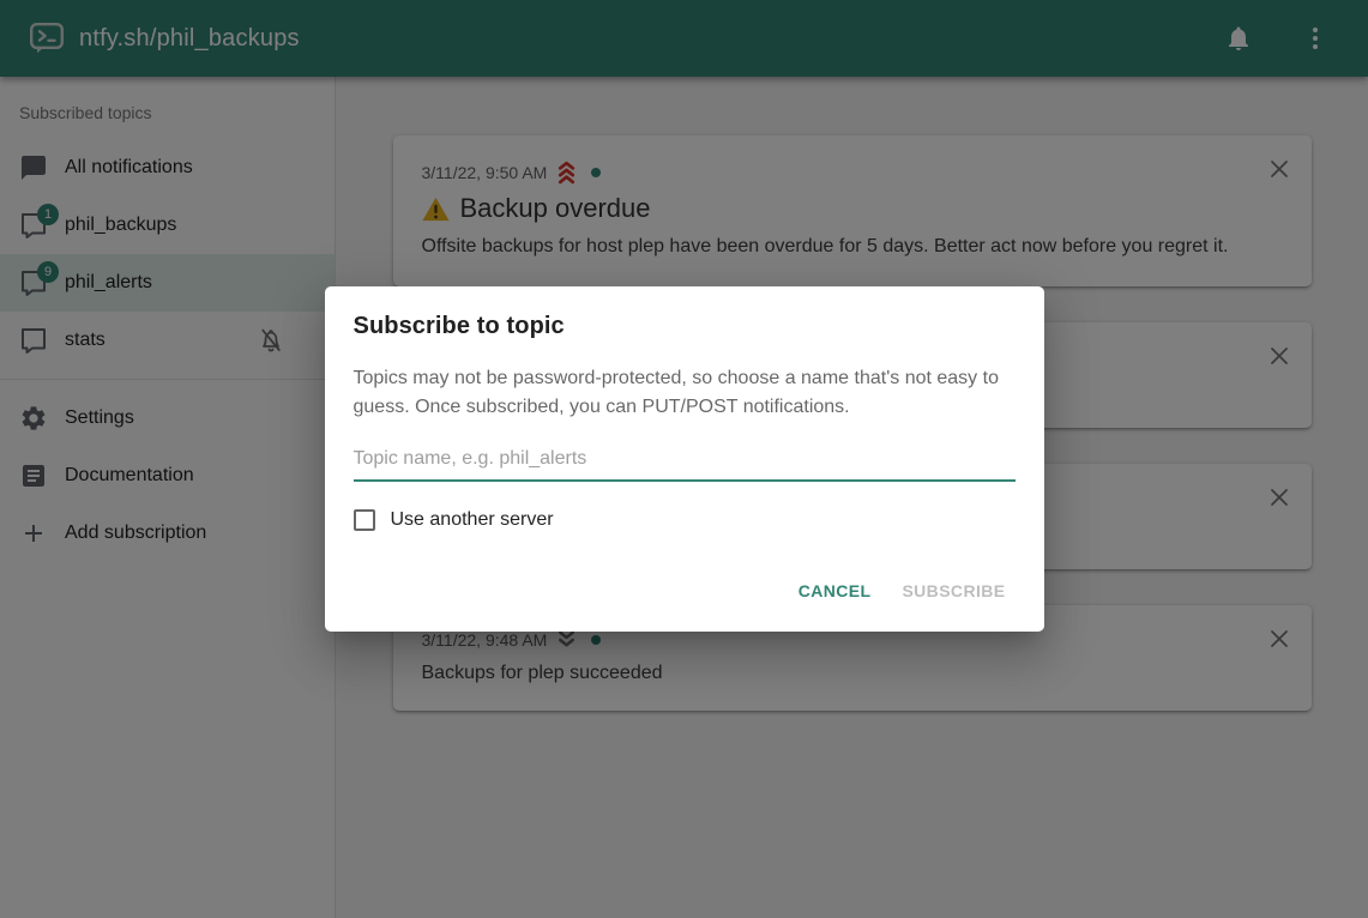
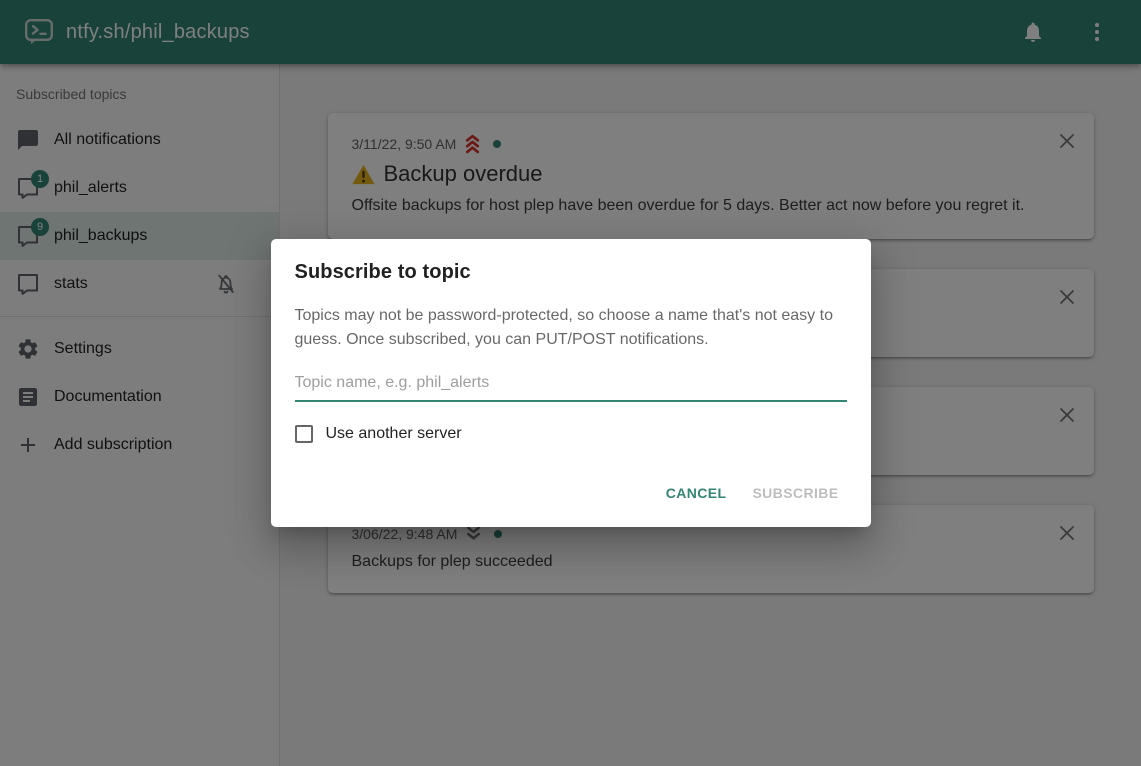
  ntfy.sh/phil_backups
  Subscribed topics
  All notifications
  1
- phil_backups
+ phil_alerts
  9
- phil_alerts
+ phil_backups
  stats
  Settings
  Documentation
  Add subscription
  3/11/22, 9:50 AM
  Backup overdue
  Offsite backups for host plep have been overdue for 5 days. Better act now before you regret it.
- 3/11/22, 9:48 AM
+ 3/06/22, 9:48 AM
  Backups for plep succeeded
  Subscribe to topic
  Topics may not be password-protected, so choose a name that's not easy to guess. Once subscribed, you can PUT/POST notifications.
  Topic name, e.g. phil_alerts
  Use another server
  CANCEL
  SUBSCRIBE
